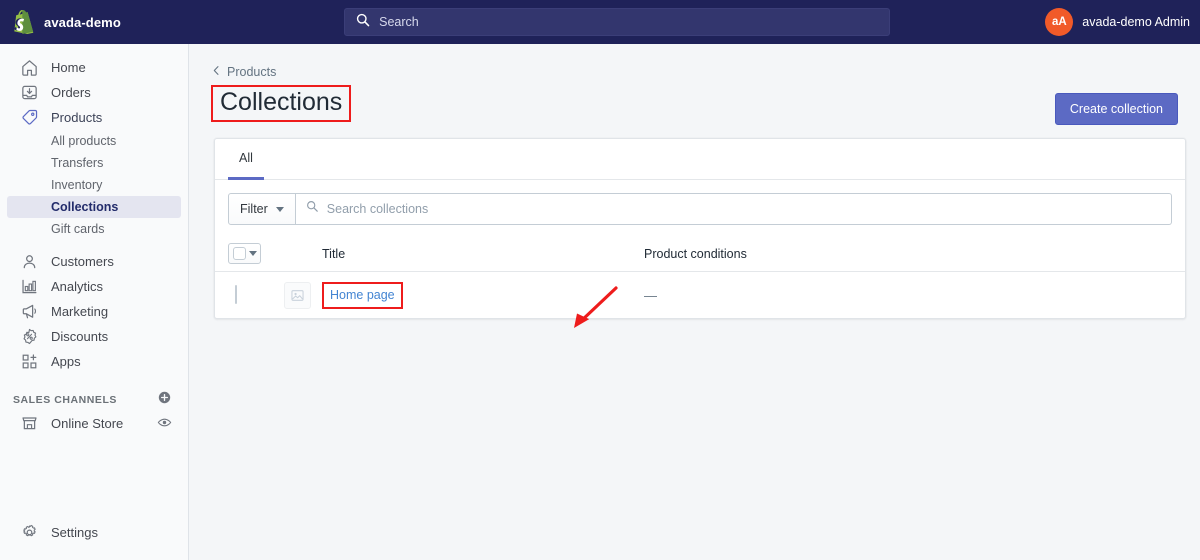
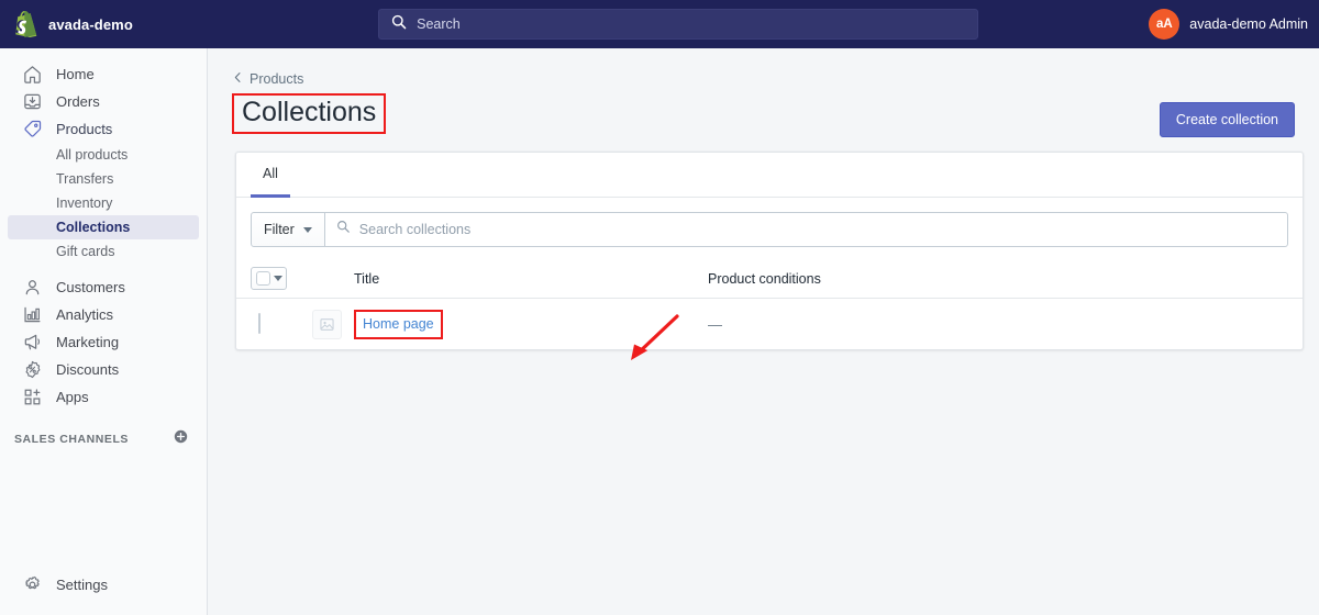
  avada-demo
  Search
  aA
  avada-demo Admin
  Home
  Orders
  Products
  All products
  Transfers
  Inventory
  Collections
  Gift cards
  Customers
  Analytics
  Marketing
  Discounts
  Apps
  SALES CHANNELS
- Online Store
  Settings
  Products
  Collections
  Create collection
  All
  Filter
  Search collections
  Title
  Product conditions
  Home page
  —
